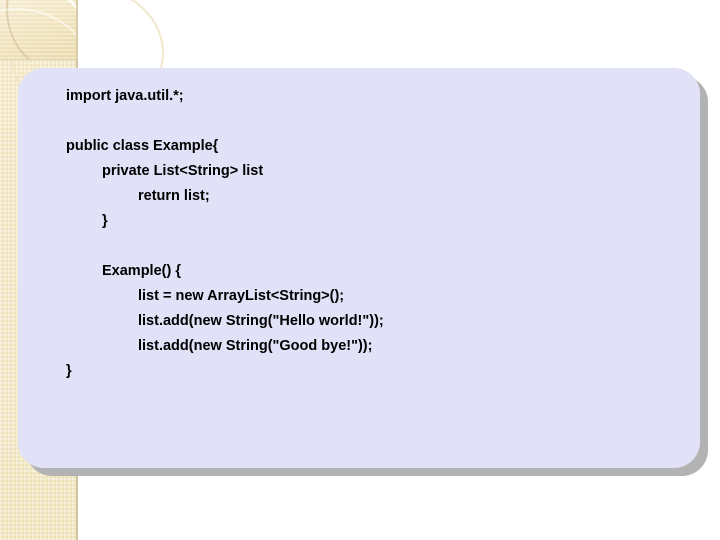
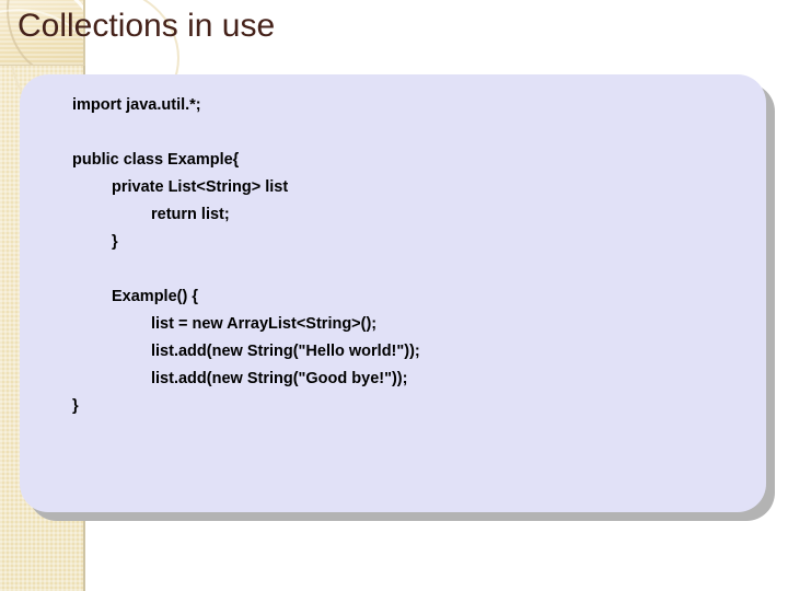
+ Collections in use
  import java.util.*;
  public class Example{
  private List<String> list
  return list;
  }
  Example() {
  list = new ArrayList<String>();
  list.add(new String("Hello world!"));
  list.add(new String("Good bye!"));
  }
